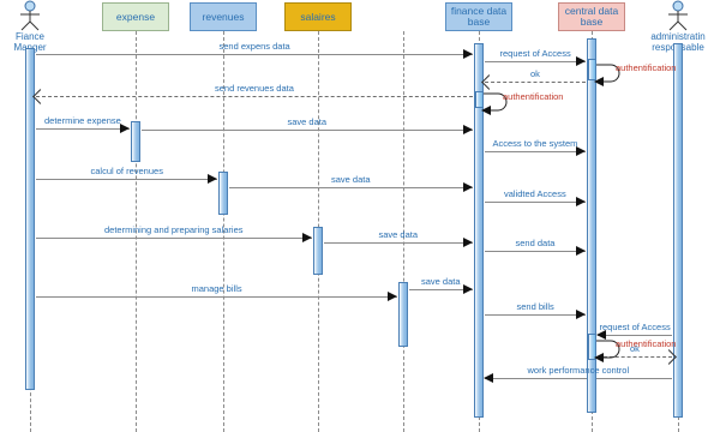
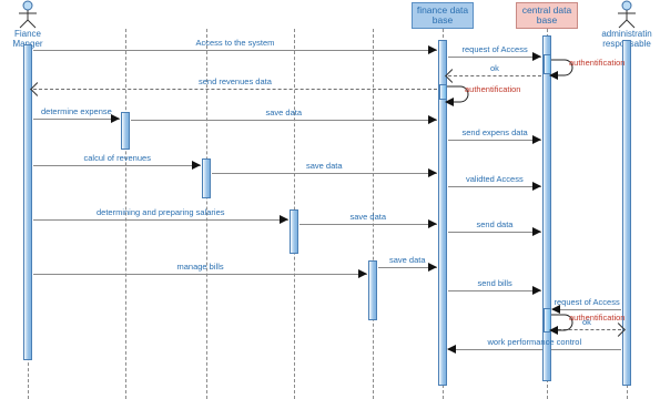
  Fiance
- expense
- revenues
- salaires
  finance data
  base
  central data
  base
  administratin
  respsable
- send expens data
+ Access to the system
  request of Access
  authentification
  ok
  send revenues data
  authentification
  determine expense
  save data
- Access to the system
+ send expens data
  calcul of revenues
  save data
  validted Access
  determining and preparing salaries
  save data
  send data
  manage bills
  save data
  send bills
  request of Access
  authentification
  ok
  work performance control
